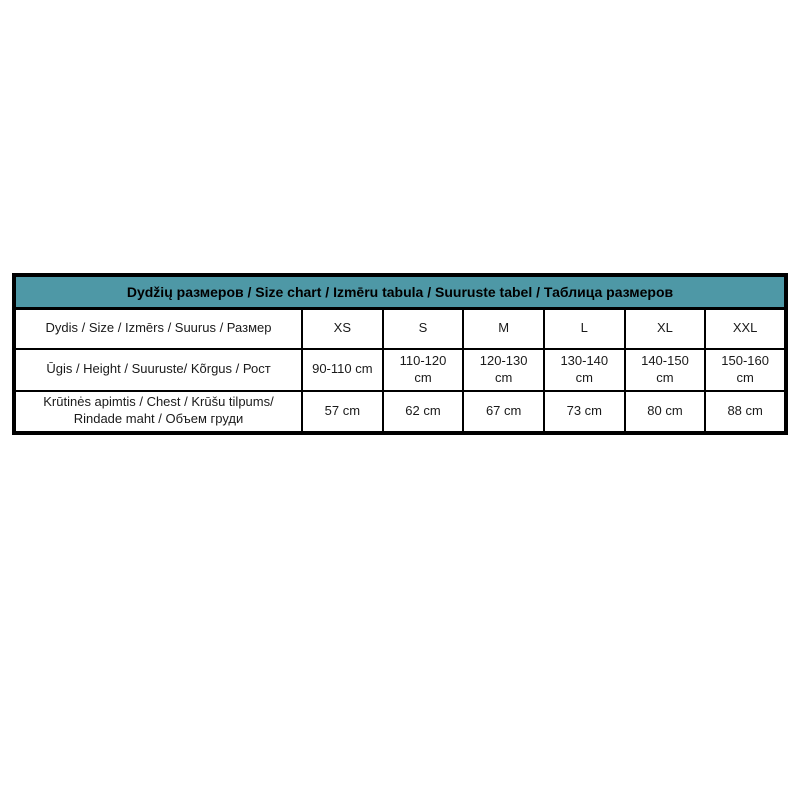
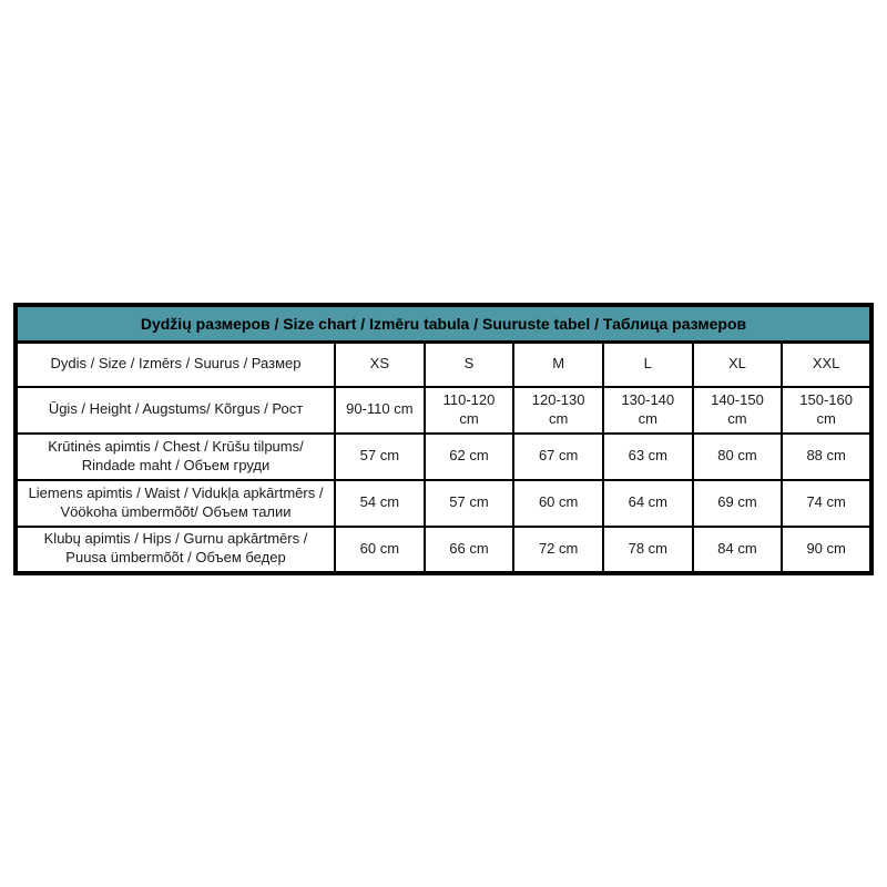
  Dydžių размеров / Size chart / Izmēru tabula / Suuruste tabel / Таблица размеров
  Dydis / Size / Izmērs / Suurus / Размер	XS	S	M	L	XL	XXL
- Ūgis / Height / Suuruste/ Kõrgus / Рост	90-110 cm	110-120 cm	120-130 cm	130-140 cm	140-150 cm	150-160 cm
+ Ūgis / Height / Augstums/ Kõrgus / Рост	90-110 cm	110-120 cm	120-130 cm	130-140 cm	140-150 cm	150-160 cm
- Krūtinės apimtis / Chest / Krūšu tilpums/ Rindade maht / Объем груди	57 cm	62 cm	67 cm	73 cm	80 cm	88 cm
+ Krūtinės apimtis / Chest / Krūšu tilpums/ Rindade maht / Объем груди	57 cm	62 cm	67 cm	63 cm	80 cm	88 cm
+ Liemens apimtis / Waist / Vidukļa apkārtmērs / Vöökoha ümbermõõt/ Объем талии	54 cm	57 cm	60 cm	64 cm	69 cm	74 cm
+ Klubų apimtis / Hips / Gurnu apkārtmērs / Puusa ümbermõõt / Объем бедер	60 cm	66 cm	72 cm	78 cm	84 cm	90 cm
